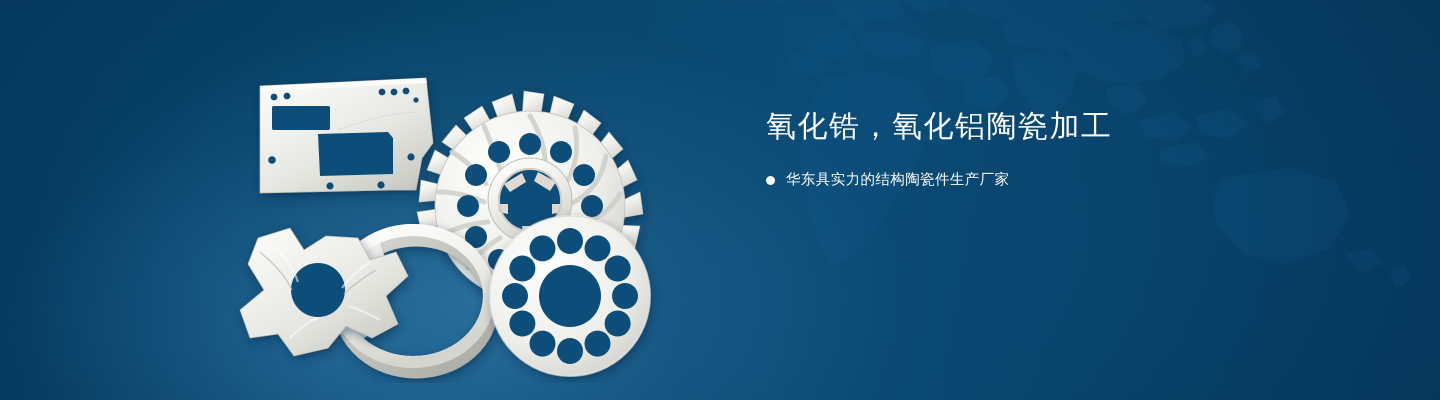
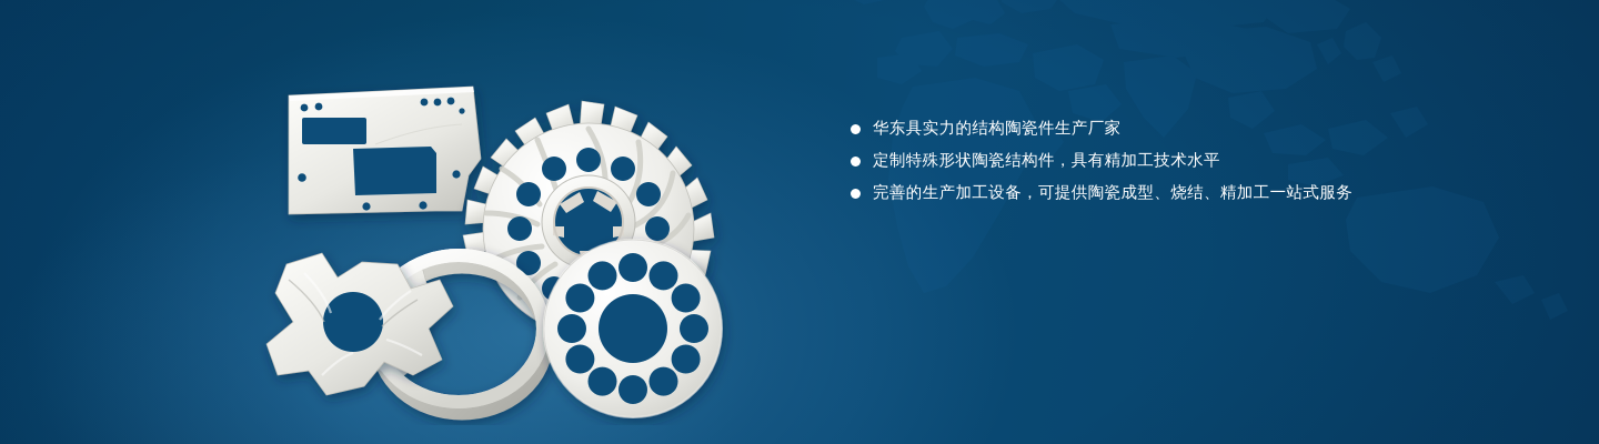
- 氧化锆，氧化铝陶瓷加工
  华东具实力的结构陶瓷件生产厂家
+ 定制特殊形状陶瓷结构件，具有精加工技术水平
+ 完善的生产加工设备，可提供陶瓷成型、烧结、精加工一站式服务
